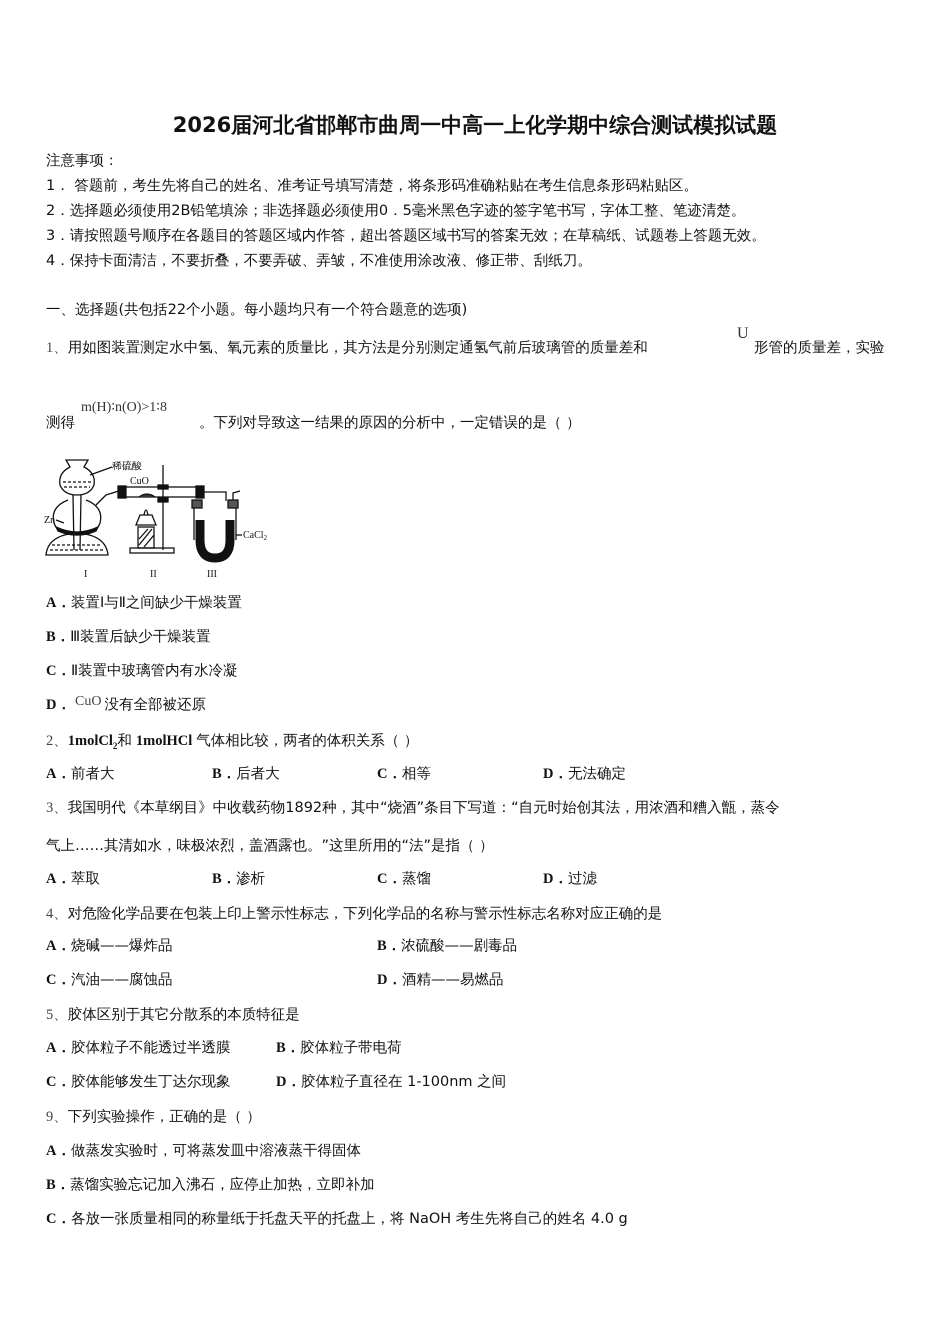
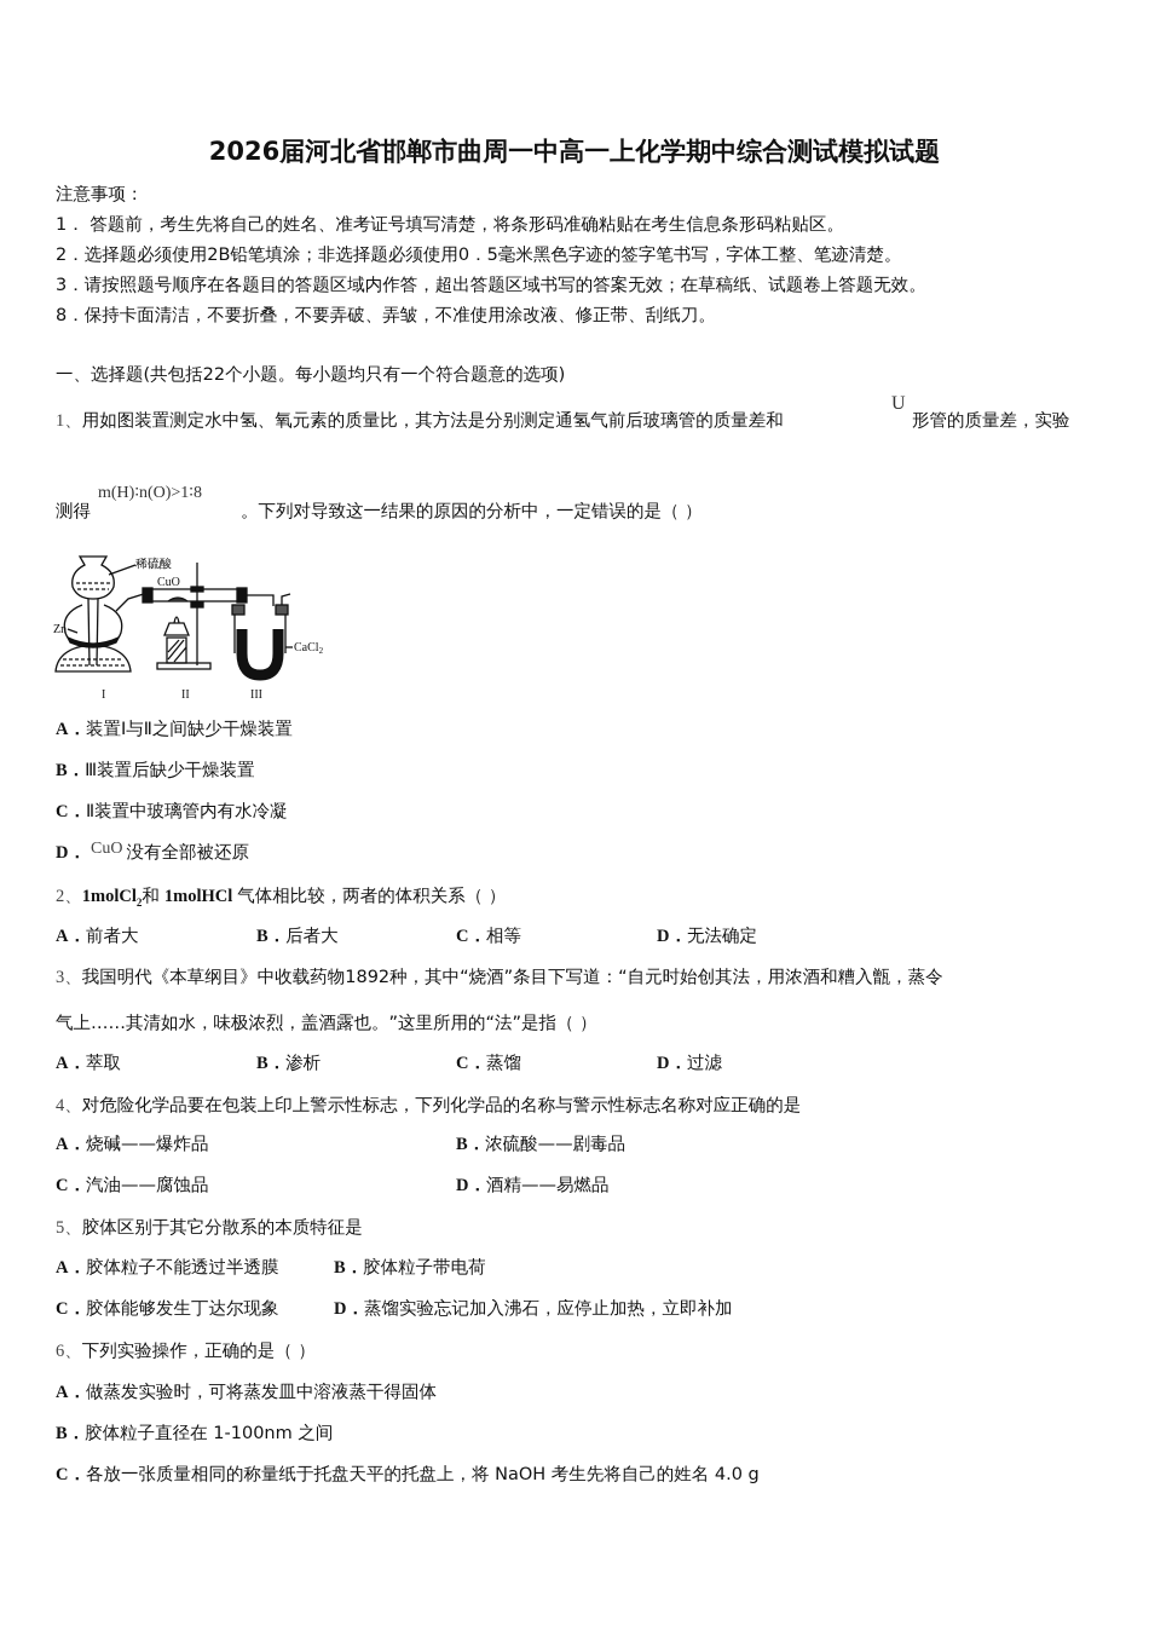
  2026届河北省邯郸市曲周一中高一上化学期中综合测试模拟试题
  注意事项：
  1． 答题前，考生先将自己的姓名、准考证号填写清楚，将条形码准确粘贴在考生信息条形码粘贴区。
  2．选择题必须使用2B铅笔填涂；非选择题必须使用0．5毫米黑色字迹的签字笔书写，字体工整、笔迹清楚。
  3．请按照题号顺序在各题目的答题区域内作答，超出答题区域书写的答案无效；在草稿纸、试题卷上答题无效。
- 4．保持卡面清洁，不要折叠，不要弄破、弄皱，不准使用涂改液、修正带、刮纸刀。
+ 8．保持卡面清洁，不要折叠，不要弄破、弄皱，不准使用涂改液、修正带、刮纸刀。
  一、选择题(共包括22个小题。每小题均只有一个符合题意的选项)
  1、用如图装置测定水中氢、氧元素的质量比，其方法是分别测定通氢气前后玻璃管的质量差和
  U
  形管的质量差，实验
  测得
  m(H)∶n(O)>1∶8
  。下列对导致这一结果的原因的分析中，一定错误的是（ ）
  稀硫酸
  CuO
  Zn
  CaCl2
  I
  II
  III
  A．装置Ⅰ与Ⅱ之间缺少干燥装置
  B．Ⅲ装置后缺少干燥装置
  C．Ⅱ装置中玻璃管内有水冷凝
  D． CuO 没有全部被还原
  2、1molCl2和 1molHCl 气体相比较，两者的体积关系（ ）
  A．前者大
  B．后者大
  C．相等
  D．无法确定
  3、我国明代《本草纲目》中收载药物1892种，其中“烧酒”条目下写道：“自元时始创其法，用浓酒和糟入甑，蒸令
  气上……其清如水，味极浓烈，盖酒露也。”这里所用的“法”是指（ ）
  A．萃取
  B．渗析
  C．蒸馏
  D．过滤
  4、对危险化学品要在包装上印上警示性标志，下列化学品的名称与警示性标志名称对应正确的是
  A．烧碱——爆炸品
  B．浓硫酸——剧毒品
  C．汽油——腐蚀品
  D．酒精——易燃品
  5、胶体区别于其它分散系的本质特征是
  A．胶体粒子不能透过半透膜
  B．胶体粒子带电荷
  C．胶体能够发生丁达尔现象
- D．胶体粒子直径在 1-100nm 之间
+ D．蒸馏实验忘记加入沸石，应停止加热，立即补加
- 9、下列实验操作，正确的是（ ）
+ 6、下列实验操作，正确的是（ ）
  A．做蒸发实验时，可将蒸发皿中溶液蒸干得固体
- B．蒸馏实验忘记加入沸石，应停止加热，立即补加
+ B．胶体粒子直径在 1-100nm 之间
  C．各放一张质量相同的称量纸于托盘天平的托盘上，将 NaOH 考生先将自己的姓名 4.0 g
